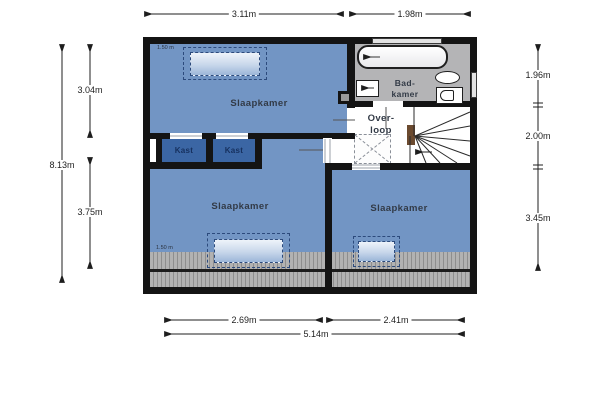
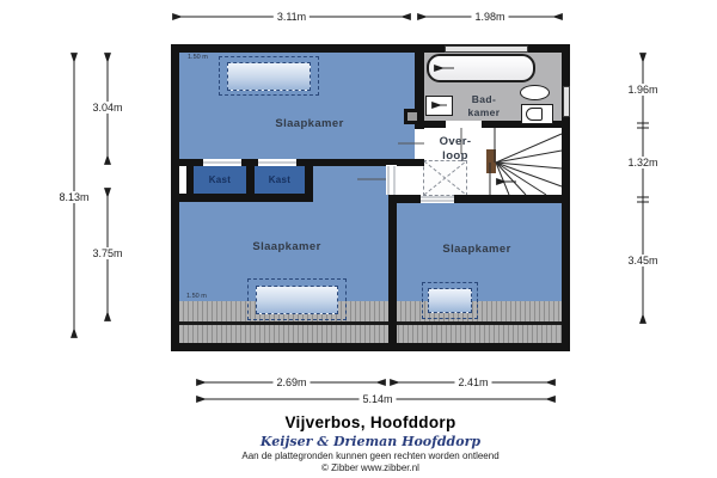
  Slaapkamer
  Slaapkamer
  Slaapkamer
  Bad-
  kamer
  Over-
  loop
  Kast
  Kast
  3.11m
  1.98m
  2.69m
  2.41m
  5.14m
  8.13m
  3.04m
  3.75m
  1.96m
- 2.00m
+ 1.32m
  3.45m
+ Vijverbos, Hoofddorp
+ Keijser & Drieman Hoofddorp
+ Aan de plattegronden kunnen geen rechten worden ontleend
+ © Zibber www.zibber.nl
